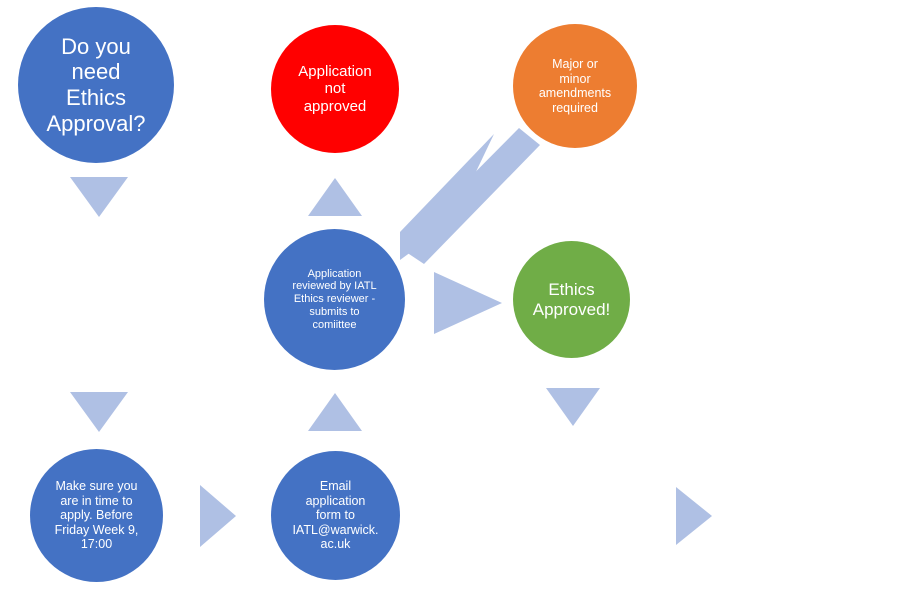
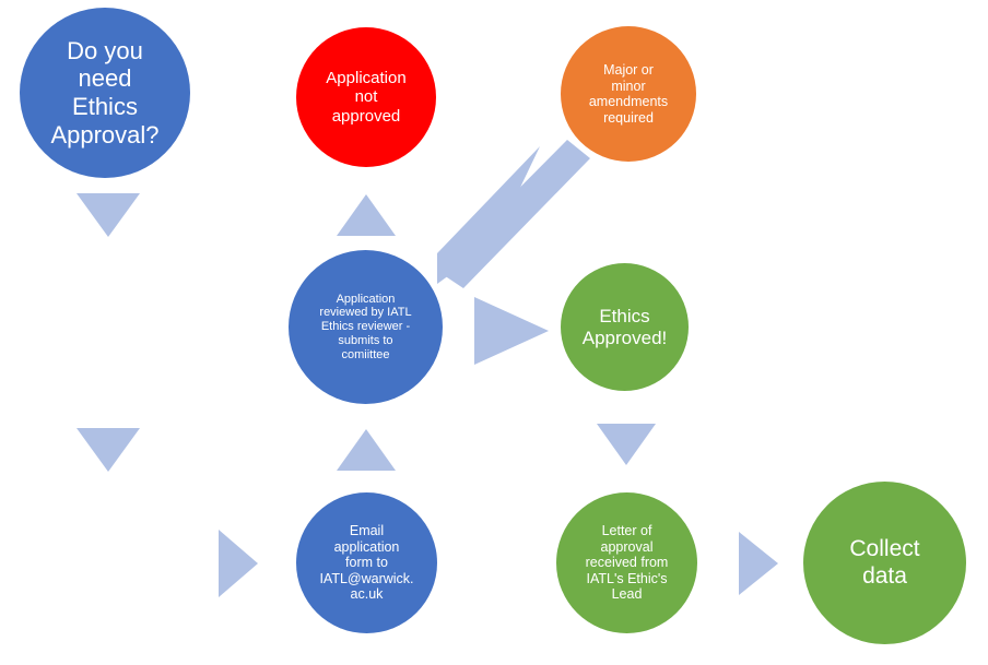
  Do you
  need
  Ethics
  Approval?
  Application
  not
  approved
  Major or
  minor
  amendments
  required
  Application
  reviewed by IATL
  Ethics reviewer -
  submits to
  comiittee
  Ethics
  Approved!
- Make sure you
- are in time to
- apply. Before
- Friday Week 9,
- 17:00
  Email
  application
  form to
  IATL@warwick.
  ac.uk
+ Letter of
+ approval
+ received from
+ IATL's Ethic's
+ Lead
+ Collect
+ data
